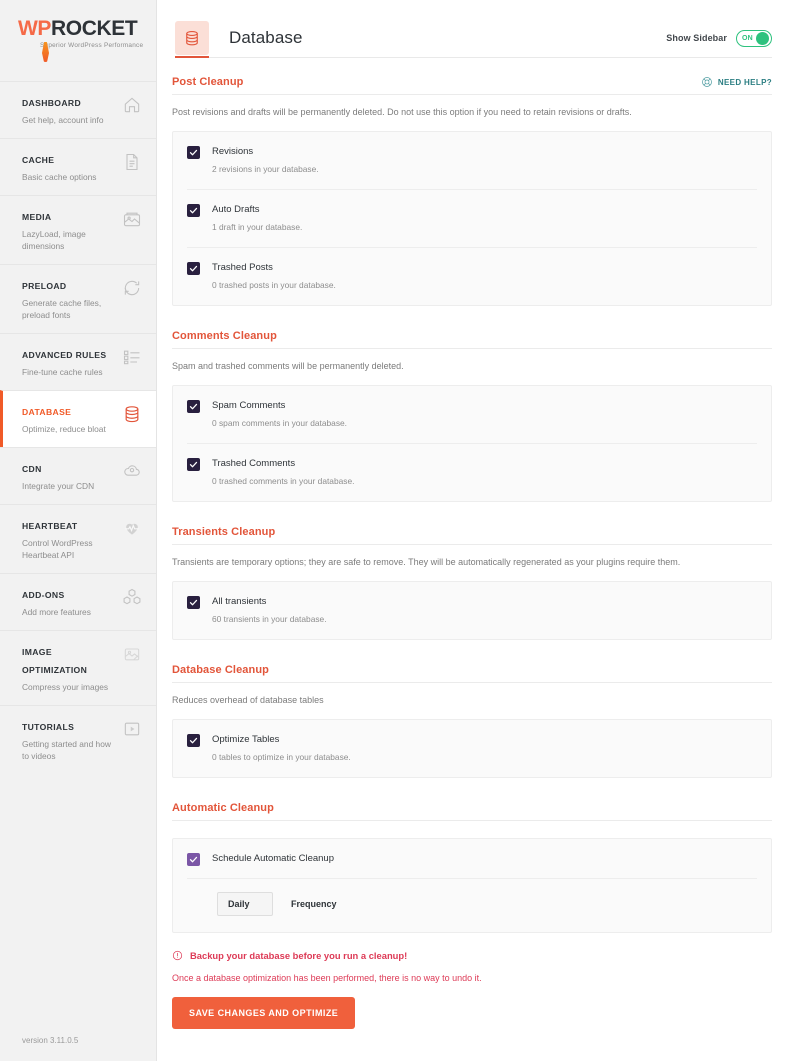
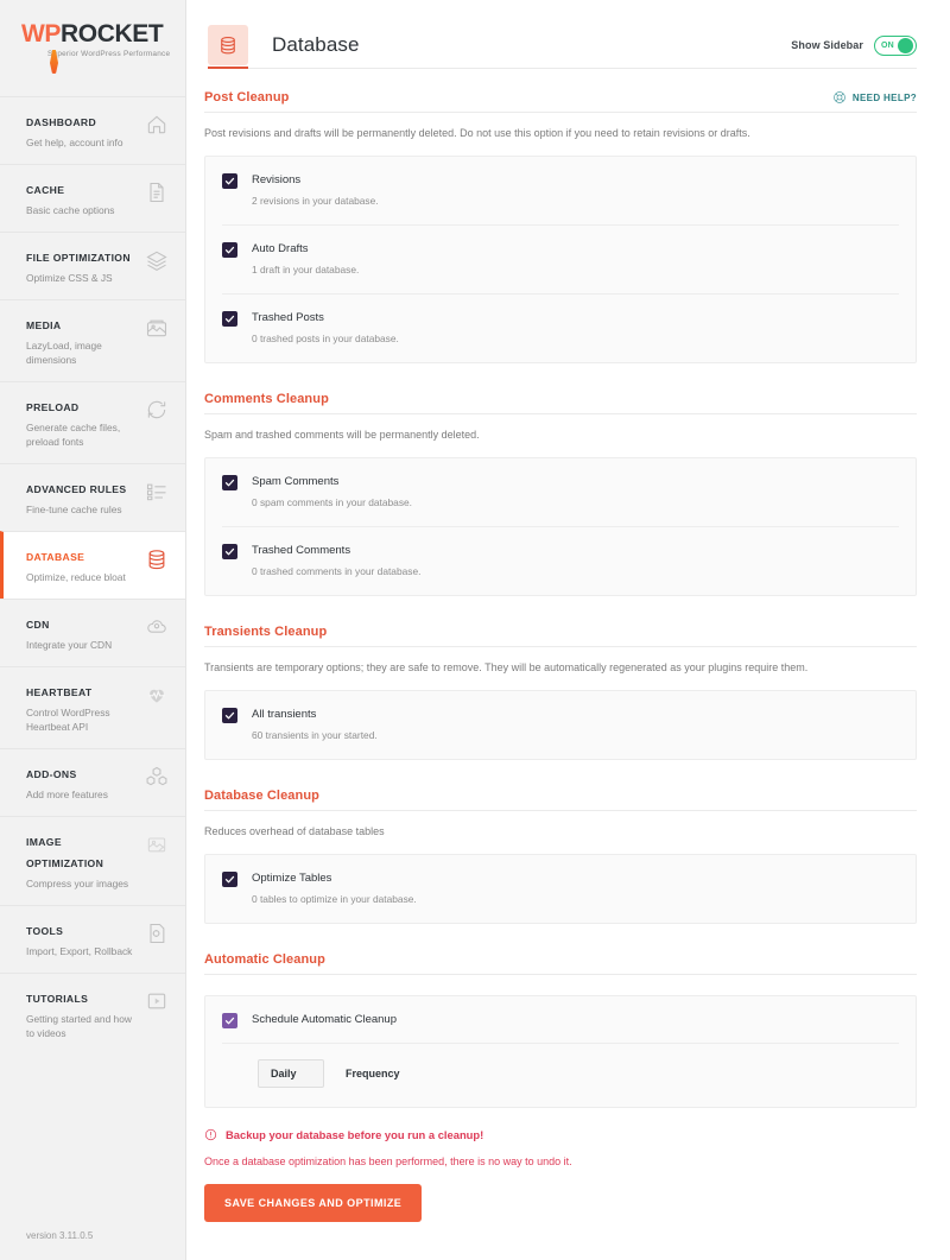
  WPROCKET
  DASHBOARD
  Get help, account info
  CACHE
  Basic cache options
+ FILE OPTIMIZATION
+ Optimize CSS & JS
  MEDIA
  LazyLoad, image dimensions
  PRELOAD
  Generate cache files, preload fonts
  ADVANCED RULES
  Fine-tune cache rules
  DATABASE
  Optimize, reduce bloat
  CDN
  Integrate your CDN
  HEARTBEAT
  Control WordPress Heartbeat API
  ADD-ONS
  Add more features
  IMAGE OPTIMIZATION
  Compress your images
+ TOOLS
+ Import, Export, Rollback
  TUTORIALS
  Getting started and how to videos
  version 3.11.0.5
  Database
  Show Sidebar
  Post Cleanup
  NEED HELP?
  Post revisions and drafts will be permanently deleted. Do not use this option if you need to retain revisions or drafts.
  Revisions
  2 revisions in your database.
  Auto Drafts
  1 draft in your database.
  Trashed Posts
  0 trashed posts in your database.
  Comments Cleanup
  Spam and trashed comments will be permanently deleted.
  Spam Comments
  0 spam comments in your database.
  Trashed Comments
  0 trashed comments in your database.
  Transients Cleanup
  Transients are temporary options; they are safe to remove. They will be automatically regenerated as your plugins require them.
  All transients
- 60 transients in your database.
+ 60 transients in your started.
  Database Cleanup
  Reduces overhead of database tables
  Optimize Tables
  0 tables to optimize in your database.
  Automatic Cleanup
  Schedule Automatic Cleanup
  Daily
  Frequency
  Backup your database before you run a cleanup!
  Once a database optimization has been performed, there is no way to undo it.
  SAVE CHANGES AND OPTIMIZE
